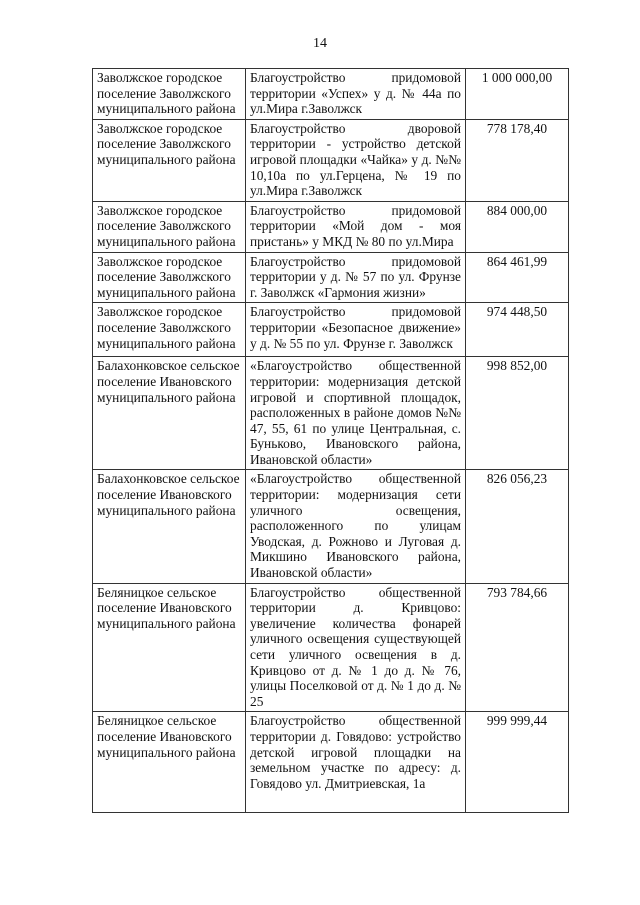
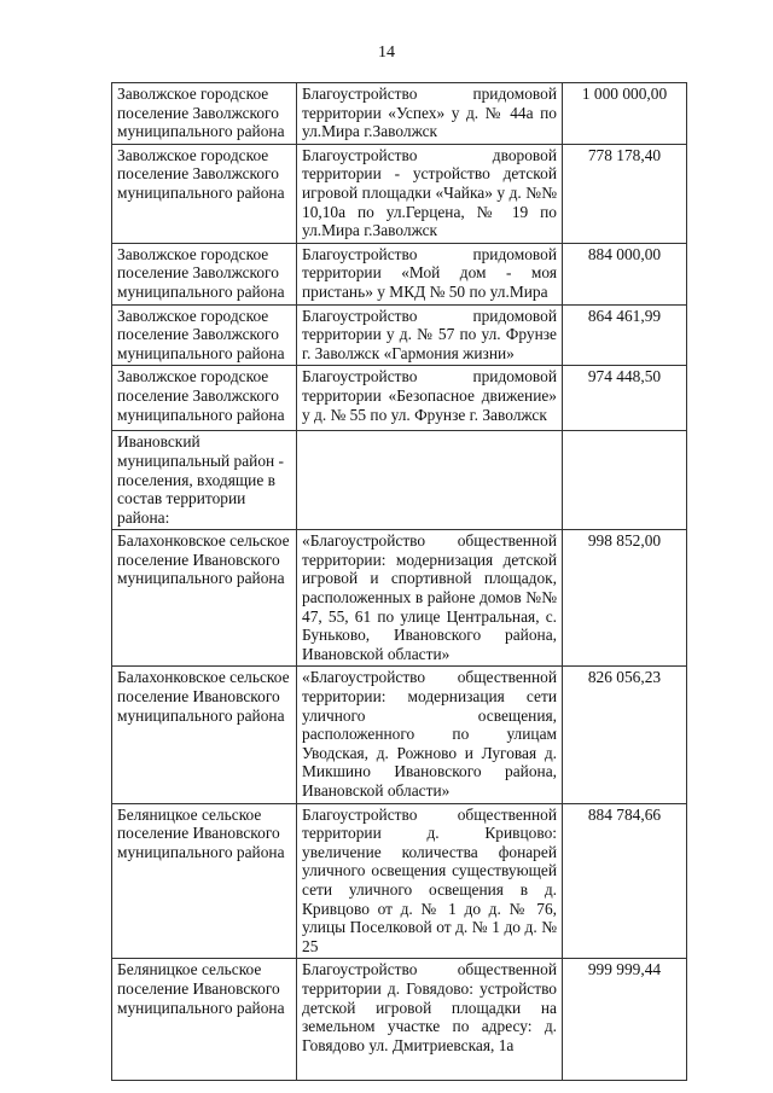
  14
  Заволжское городское поселение Заволжского муниципального района	Благоустройство придомовой территории «Успех» у д. № 44а по ул.Мира г.Заволжск	1 000 000,00
  Заволжское городское поселение Заволжского муниципального района	Благоустройство дворовой территории - устройство детской игровой площадки «Чайка» у д. №№ 10,10а по ул.Герцена, № 19 по ул.Мира г.Заволжск	778 178,40
- Заволжское городское поселение Заволжского муниципального района	Благоустройство придомовой территории «Мой дом - моя пристань» у МКД № 80 по ул.Мира	884 000,00
+ Заволжское городское поселение Заволжского муниципального района	Благоустройство придомовой территории «Мой дом - моя пристань» у МКД № 50 по ул.Мира	884 000,00
  Заволжское городское поселение Заволжского муниципального района	Благоустройство придомовой территории у д. № 57 по ул. Фрунзе г. Заволжск «Гармония жизни»	864 461,99
  Заволжское городское поселение Заволжского муниципального района	Благоустройство придомовой территории «Безопасное движение» у д. № 55 по ул. Фрунзе г. Заволжск	974 448,50
+ Ивановский муниципальный район - поселения, входящие в состав территории района:
  Балахонковское сельское поселение Ивановского муниципального района	«Благоустройство общественной территории: модернизация детской игровой и спортивной площадок, расположенных в районе домов №№ 47, 55, 61 по улице Центральная, с. Буньково, Ивановского района, Ивановской области»	998 852,00
  Балахонковское сельское поселение Ивановского муниципального района	«Благоустройство общественной территории: модернизация сети уличного освещения, расположенного по улицам Уводская, д. Рожново и Луговая д. Микшино Ивановского района, Ивановской области»	826 056,23
- Беляницкое сельское поселение Ивановского муниципального района	Благоустройство общественной территории д. Кривцово: увеличение количества фонарей уличного освещения существующей сети уличного освещения в д. Кривцово от д. № 1 до д. № 76, улицы Поселковой от д. № 1 до д. № 25	793 784,66
+ Беляницкое сельское поселение Ивановского муниципального района	Благоустройство общественной территории д. Кривцово: увеличение количества фонарей уличного освещения существующей сети уличного освещения в д. Кривцово от д. № 1 до д. № 76, улицы Поселковой от д. № 1 до д. № 25	884 784,66
  Беляницкое сельское поселение Ивановского муниципального района	Благоустройство общественной территории д. Говядово: устройство детской игровой площадки на земельном участке по адресу: д. Говядово ул. Дмитриевская, 1а	999 999,44
